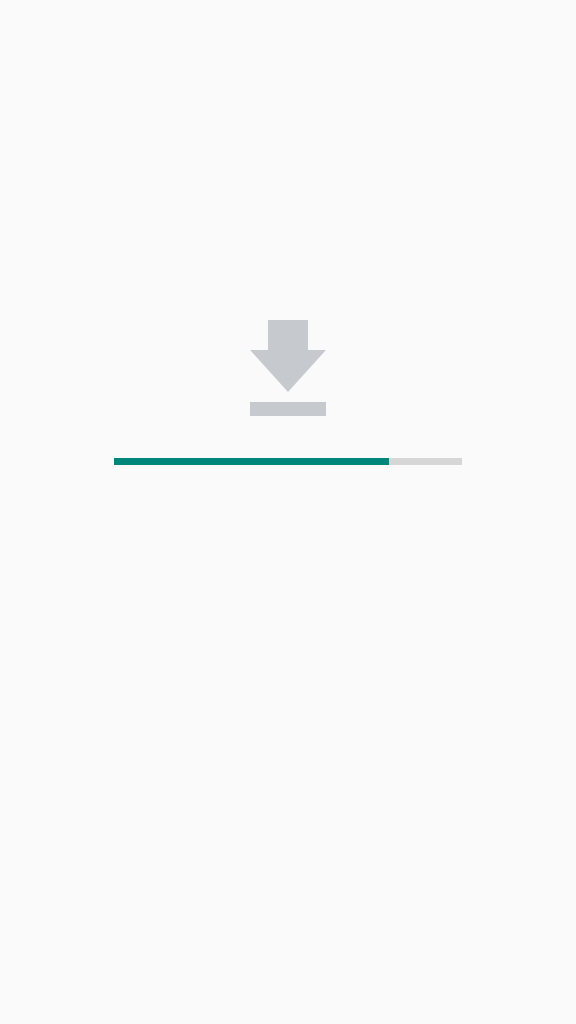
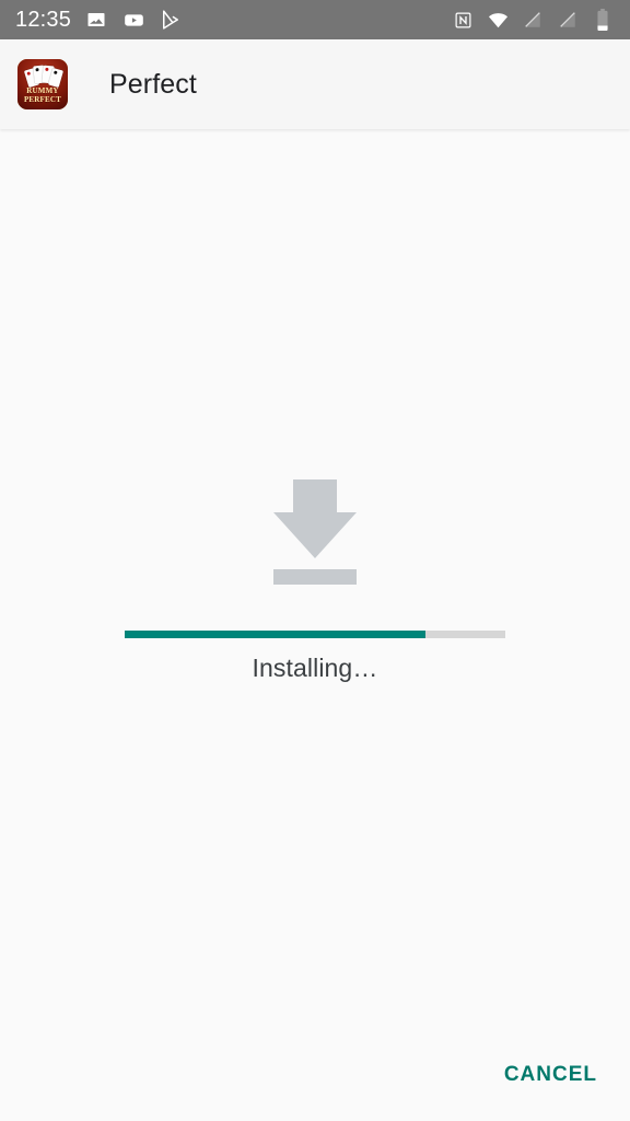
+ 12:35
+ RUMMY
+ PERFECT
+ Perfect
+ Installing…
+ CANCEL
